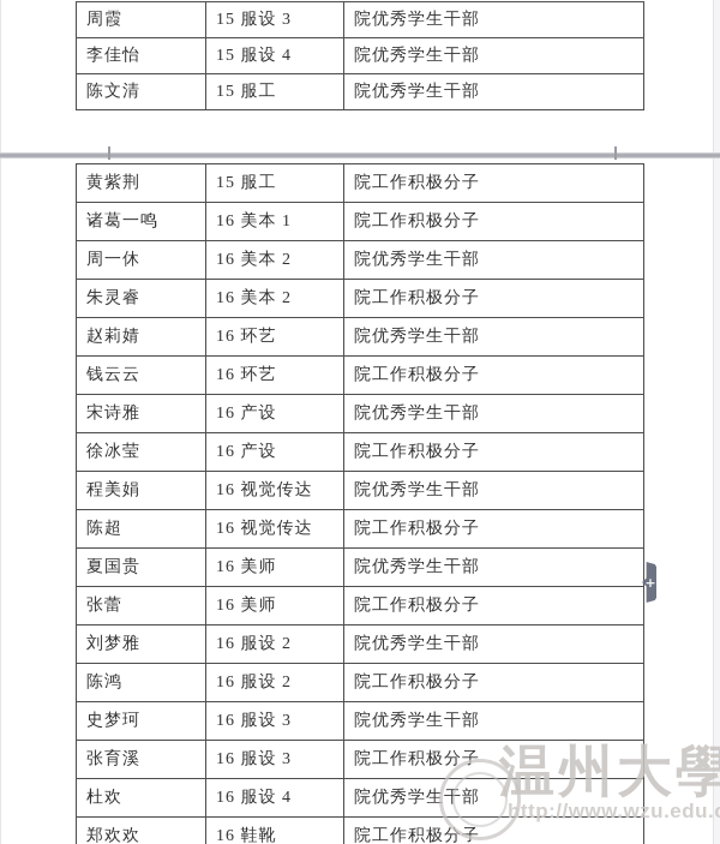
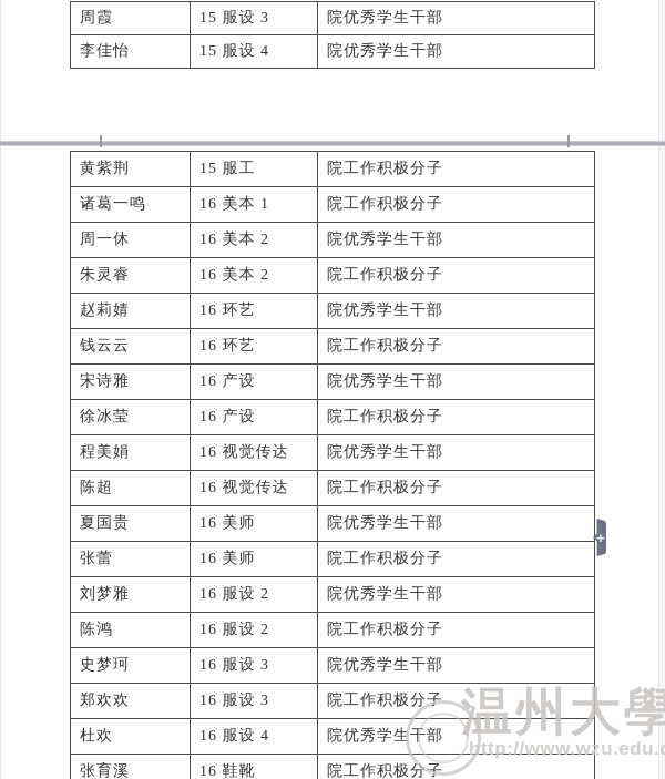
  周霞	15 服设 3	院优秀学生干部
  李佳怡	15 服设 4	院优秀学生干部
- 陈文清	15 服工	院优秀学生干部
  黄紫荆	15 服工	院工作积极分子
  诸葛一鸣	16 美本 1	院工作积极分子
  周一休	16 美本 2	院优秀学生干部
  朱灵睿	16 美本 2	院工作积极分子
  赵莉婧	16 环艺	院优秀学生干部
  钱云云	16 环艺	院工作积极分子
  宋诗雅	16 产设	院优秀学生干部
  徐冰莹	16 产设	院工作积极分子
  程美娟	16 视觉传达	院优秀学生干部
  陈超	16 视觉传达	院工作积极分子
  夏国贵	16 美师	院优秀学生干部
  张蕾	16 美师	院工作积极分子
  刘梦雅	16 服设 2	院优秀学生干部
  陈鸿	16 服设 2	院工作积极分子
  史梦珂	16 服设 3	院优秀学生干部
- 张育溪	16 服设 3	院工作积极分子
+ 郑欢欢	16 服设 3	院工作积极分子
  杜欢	16 服设 4	院优秀学生干部
- 郑欢欢	16 鞋靴	院工作积极分子
+ 张育溪	16 鞋靴	院工作积极分子
  +
  温州大學
  http://www.wzu.edu.
